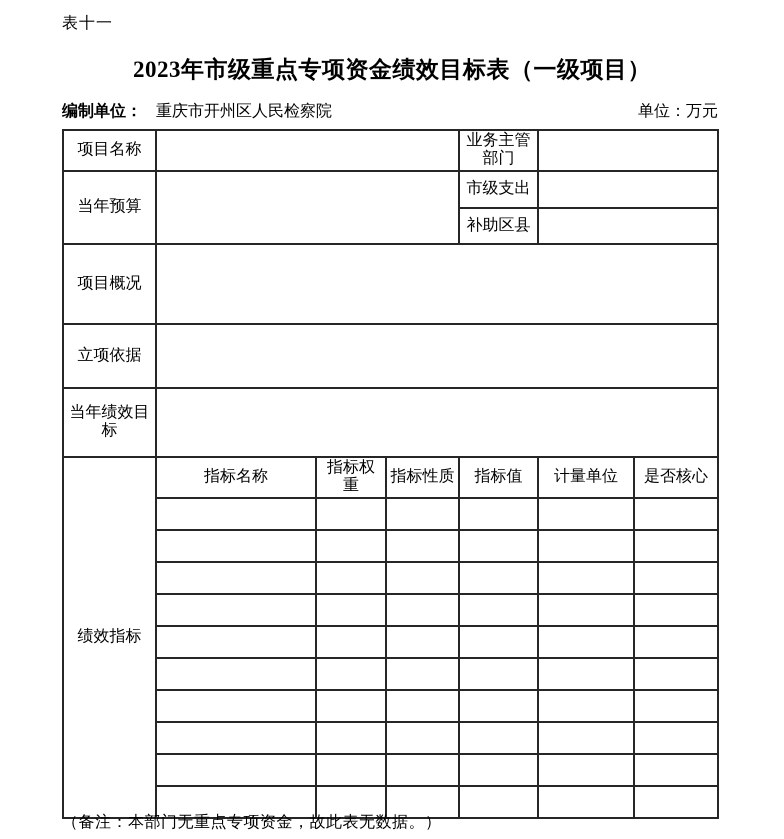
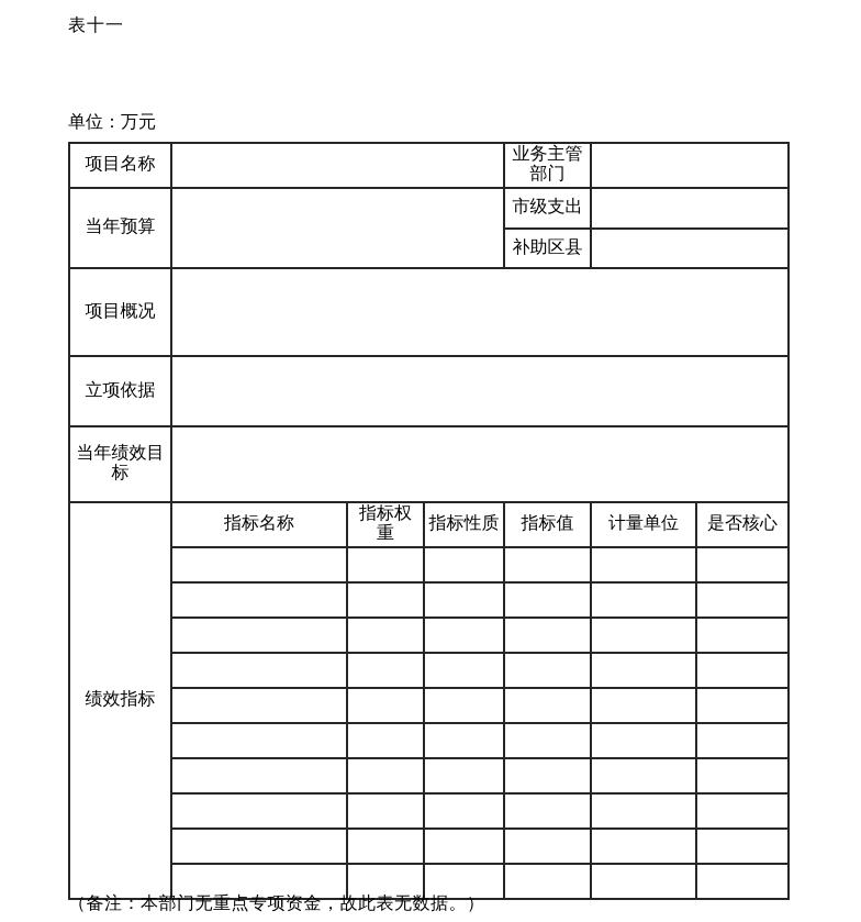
  表十一
- 2023年市级重点专项资金绩效目标表（一级项目）
- 编制单位：
- 重庆市开州区人民检察院
  单位：万元
  项目名称		业务主管部门
  当年预算		市级支出
  补助区县
  项目概况
  立项依据
  当年绩效目标
  绩效指标	指标名称	指标权重	指标性质	指标值	计量单位	是否核心
  （备注：本部门无重点专项资金，故此表无数据。）
